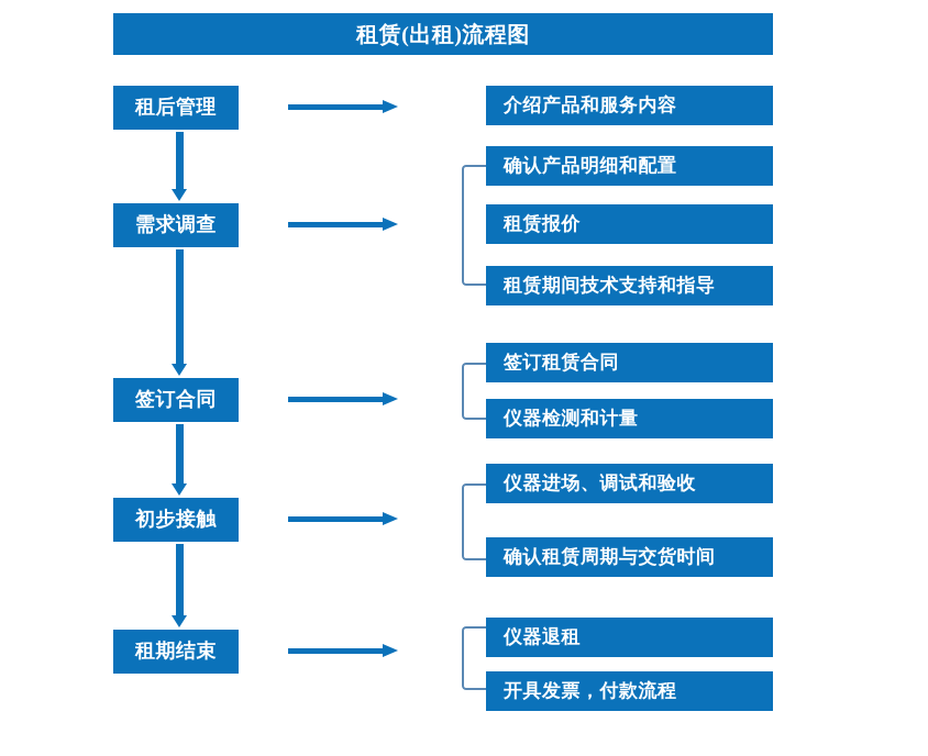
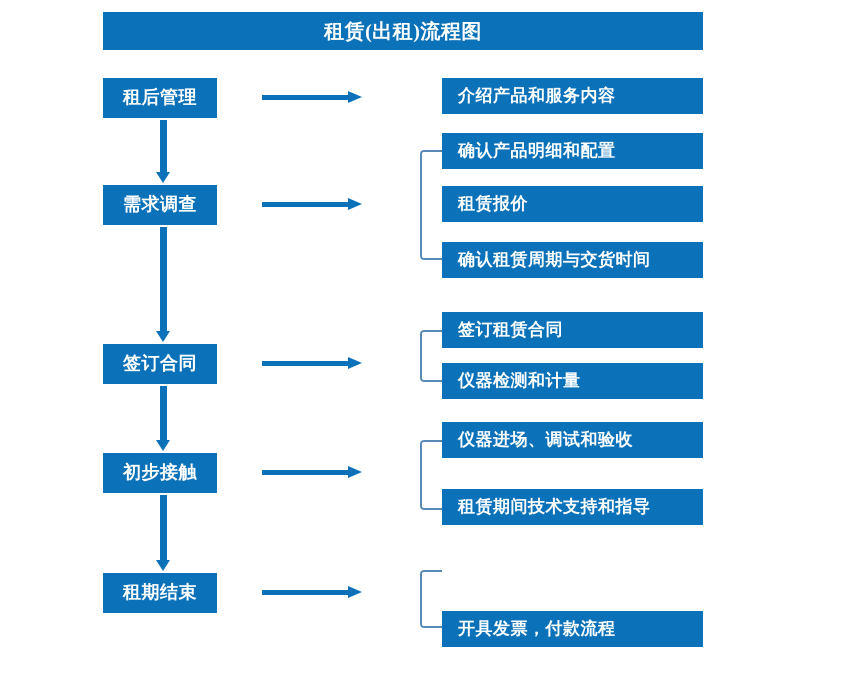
  租赁(出租)流程图
  租后管理
  需求调查
  签订合同
  初步接触
  租期结束
  介绍产品和服务内容
  确认产品明细和配置
  租赁报价
- 租赁期间技术支持和指导
+ 确认租赁周期与交货时间
  签订租赁合同
  仪器检测和计量
  仪器进场、调试和验收
- 确认租赁周期与交货时间
+ 租赁期间技术支持和指导
- 仪器退租
  开具发票，付款流程
